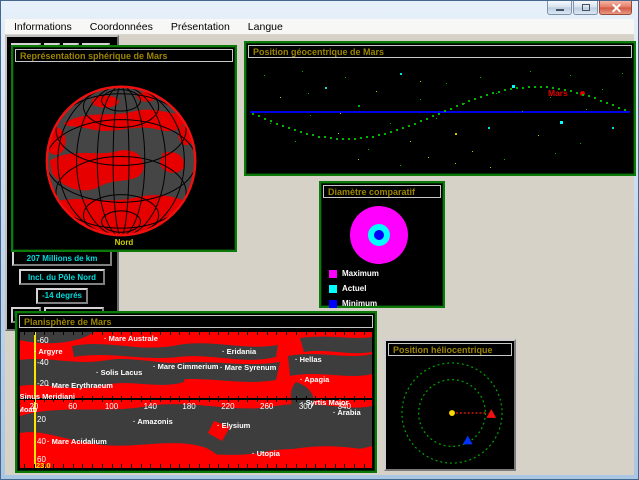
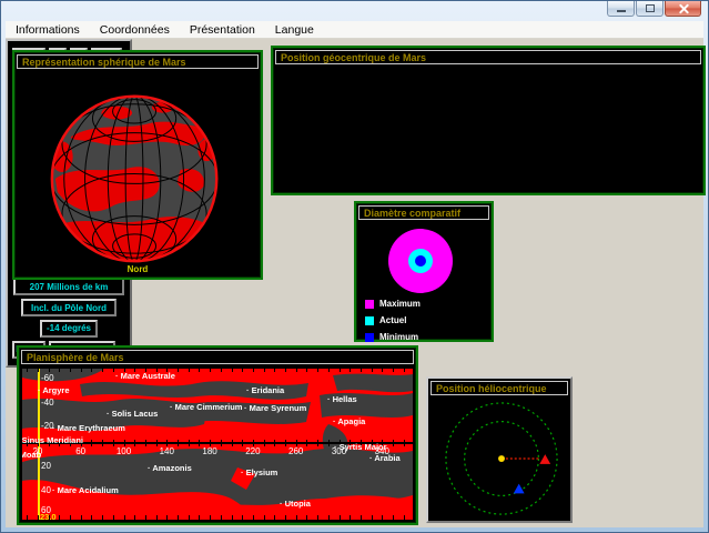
  Informations
  Coordonnées
  Présentation
  Langue
  Représentation sphérique de Mars
  Nord
  Position géocentrique de Mars
- Mars
  Diamètre comparatif
  Maximum
  Actuel
  Minimum
  Planisphère de Mars
  23.0
  20
  60
  100
  140
  180
  220
  260
  300
  340
  -60
  -40
  -20
  20
  40
  60
  Mare Australe
  Argyre
  Solis Lacus
  Mare Cimmerium
  Mare Erythraeum
  Sinus Meridiani
  Eridania
  Mare Syrenum
  Hellas
  Apagia
  Syrtis Major
  Arabia
  Amazonis
  Elysium
  Moab
  Mare Acidalium
  Utopia
  Position héliocentrique
  207 Millions de km
  Incl. du Pôle Nord
  -14 degrés
